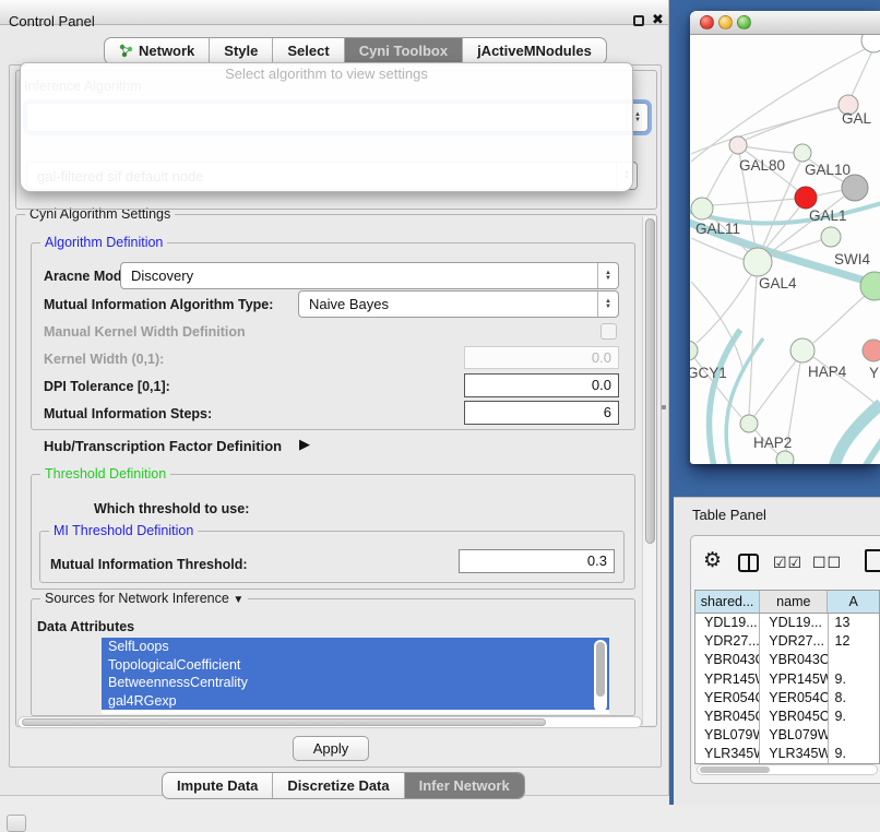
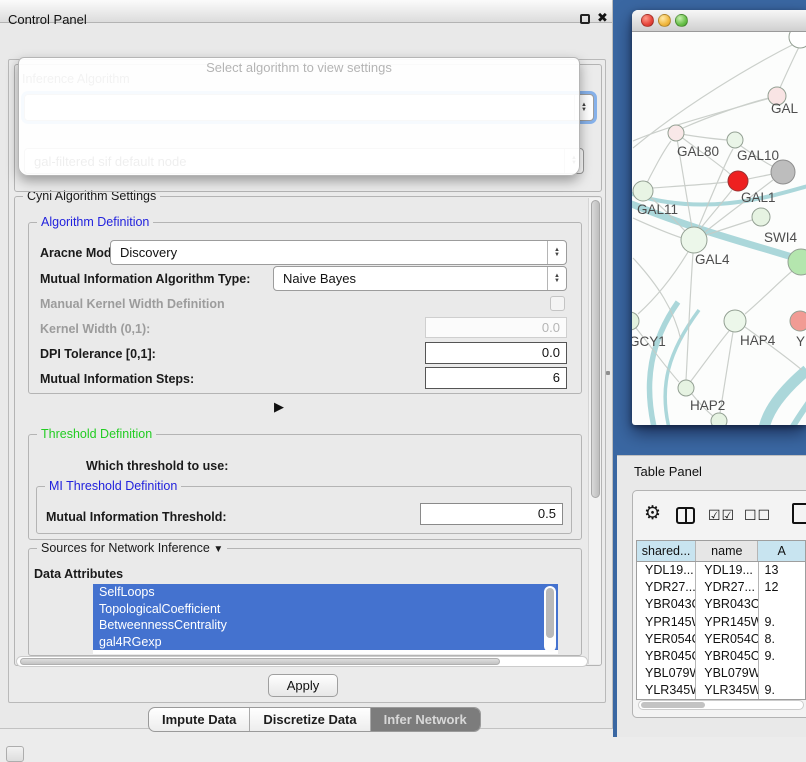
  Control Panel
  ✖
- Network
- Style
- Select
- Cyni Toolbox
- jActiveMNodules
  Select algorithm to view settings
  Cyni Algorithm Settings
  Algorithm Definition
  Aracne Mod
  Discovery
  Mutual Information Algorithm Type:
  Naive Bayes
  Manual Kernel Width Definition
  Kernel Width (0,1):
  0.0
  DPI Tolerance [0,1]:
  0.0
  Mutual Information Steps:
  6
- Hub/Transcription Factor Definition
  ▶
  Threshold Definition
  Which threshold to use:
  MI Threshold Definition
  Mutual Information Threshold:
- 0.3
+ 0.5
  Sources for Network Inference ▼
  Data Attributes
  SelfLoops
  TopologicalCoefficient
  BetweennessCentrality
  gal4RGexp
  Apply
  Impute Data
  Discretize Data
  Infer Network
  GAL
  GAL80
  GAL10
  GAL1
  GAL11
  SWI4
  GAL4
  GCY1
  HAP4
  Y
  HAP2
  Table Panel
  ⚙
  ☑☑
  ☐☐
  shared...
  name
  A
  YDL19...
  YDL19...
  13
  YDR27...
  YDR27...
  12
  YBR043C
  YBR043C
  YPR145
  YPR145W
  9.
  YER054C
  YER054C
  8.
  YBR045C
  YBR045C
  9.
  YBL079W
  YBL079W
  YLR345W
  YLR345W
  9.
